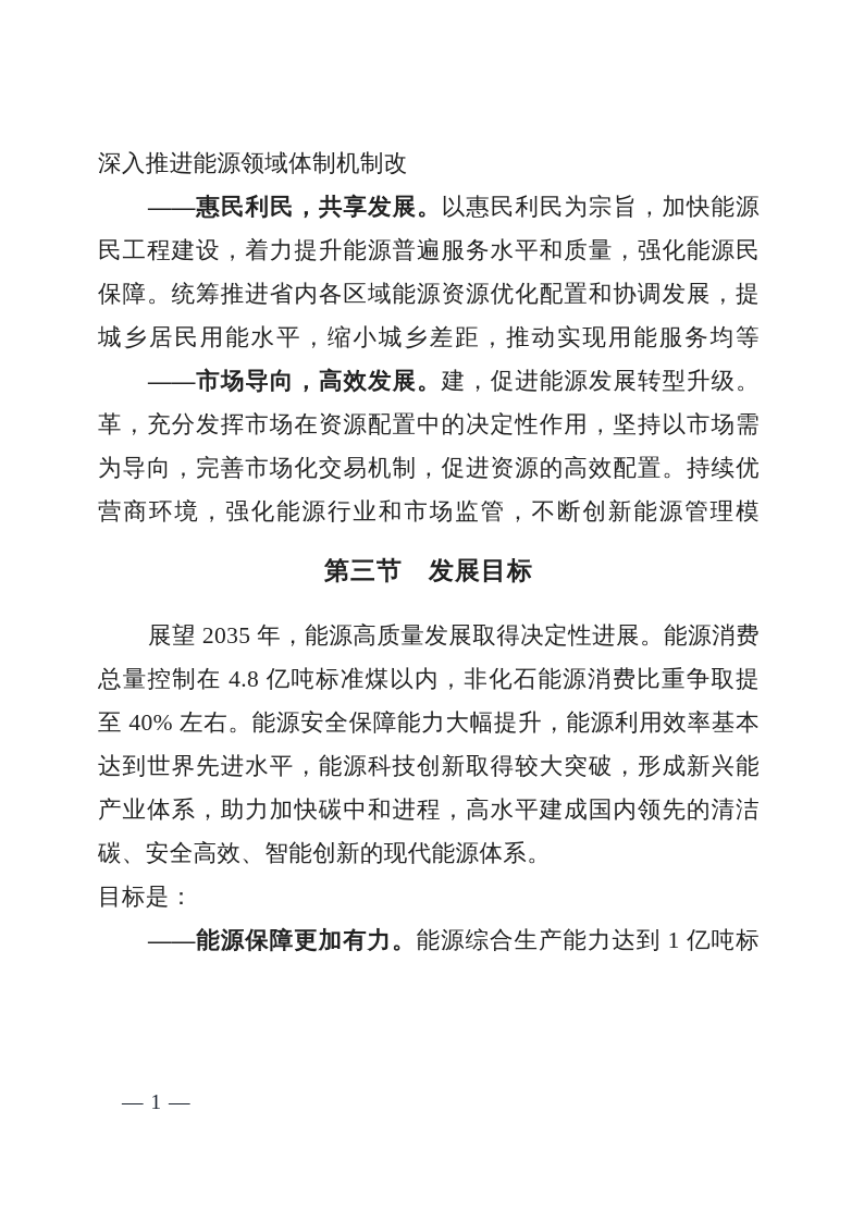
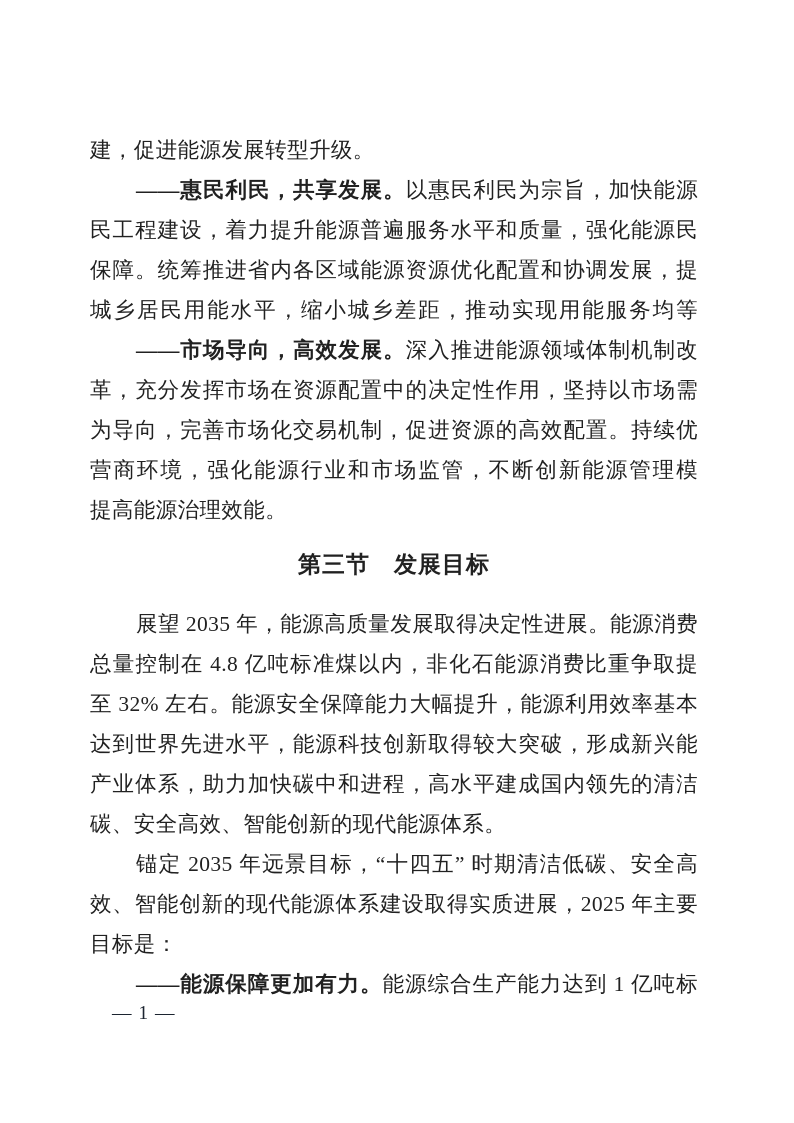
- 深入推进能源领域体制机制改
+ 建，促进能源发展转型升级。
  ——惠民利民，共享发展。以惠民利民为宗旨，加快能源
  民工程建设，着力提升能源普遍服务水平和质量，强化能源民
  保障。统筹推进省内各区域能源资源优化配置和协调发展，提
  城乡居民用能水平，缩小城乡差距，推动实现用能服务均等
- ——市场导向，高效发展。建，促进能源发展转型升级。
+ ——市场导向，高效发展。深入推进能源领域体制机制改
  革，充分发挥市场在资源配置中的决定性作用，坚持以市场需
  为导向，完善市场化交易机制，促进资源的高效配置。持续优
  营商环境，强化能源行业和市场监管，不断创新能源管理模
+ 提高能源治理效能。
  第三节 发展目标
  展望 2035 年，能源高质量发展取得决定性进展。能源消费
  总量控制在 4.8 亿吨标准煤以内，非化石能源消费比重争取提
- 至 40% 左右。能源安全保障能力大幅提升，能源利用效率基本
+ 至 32% 左右。能源安全保障能力大幅提升，能源利用效率基本
  达到世界先进水平，能源科技创新取得较大突破，形成新兴能
  产业体系，助力加快碳中和进程，高水平建成国内领先的清洁
  碳、安全高效、智能创新的现代能源体系。
+ 锚定 2035 年远景目标，“十四五” 时期清洁低碳、安全高
+ 效、智能创新的现代能源体系建设取得实质进展，2025 年主要
  目标是：
  ——能源保障更加有力。能源综合生产能力达到 1 亿吨标
  — 1 —
